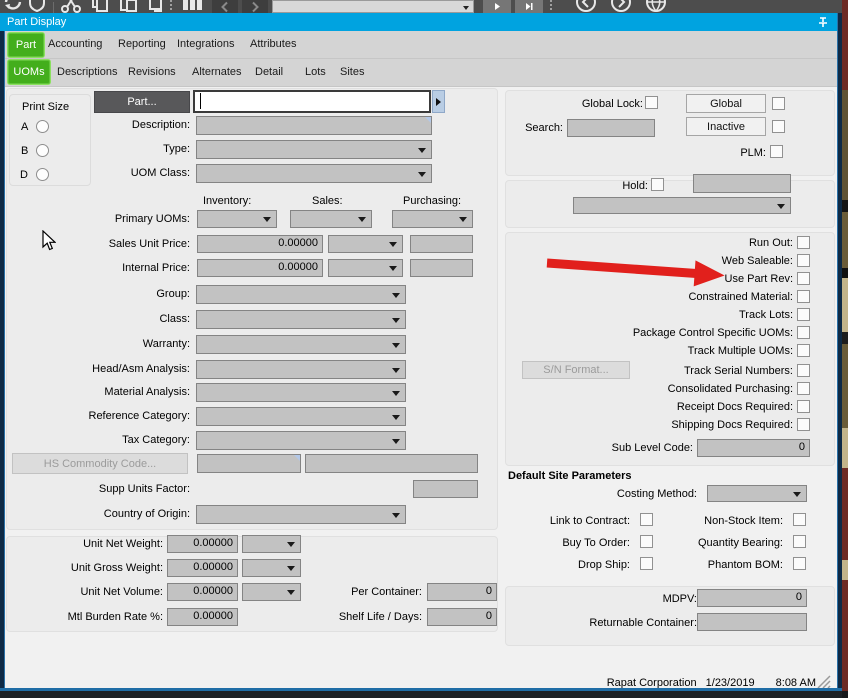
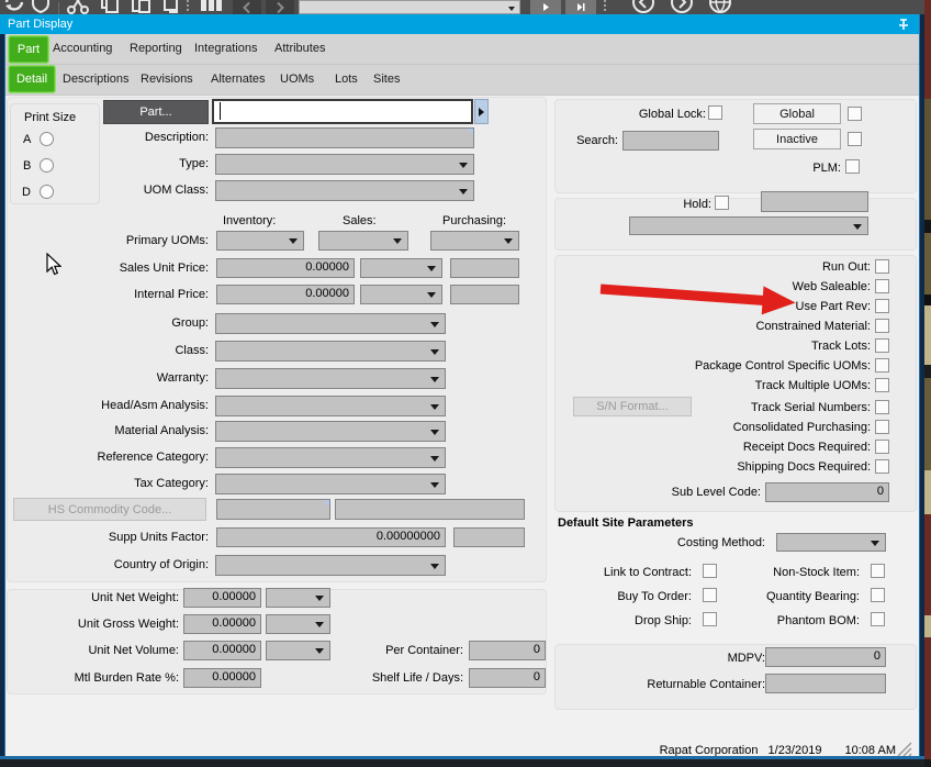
  Part Display
  Part
  Accounting
  Reporting
  Integrations
  Attributes
- UOMs
+ Detail
  Descriptions
  Revisions
  Alternates
- Detail
+ UOMs
  Lots
  Sites
  Print Size
  A
  B
  D
  Part...
  Description:
  Type:
  UOM Class:
  Inventory:
  Sales:
  Purchasing:
  Primary UOMs:
  Sales Unit Price:
  0.00000
  Internal Price:
  0.00000
  Group:
  Class:
  Warranty:
  Head/Asm Analysis:
  Material Analysis:
  Reference Category:
  Tax Category:
  HS Commodity Code...
  Supp Units Factor:
+ 0.00000000
  Country of Origin:
  Unit Net Weight:
  0.00000
  Unit Gross Weight:
  0.00000
  Unit Net Volume:
  0.00000
  Per Container:
  0
  Mtl Burden Rate %:
  0.00000
  Shelf Life / Days:
  0
  Global Lock:
  Global
  Search:
  Inactive
  PLM:
  Hold:
  Run Out:
  Web Saleable:
  Use Part Rev:
  Constrained Material:
  Track Lots:
  Package Control Specific UOMs:
  Track Multiple UOMs:
  S/N Format...
  Track Serial Numbers:
  Consolidated Purchasing:
  Receipt Docs Required:
  Shipping Docs Required:
  Sub Level Code:
  0
  Default Site Parameters
  Costing Method:
  Link to Contract:
  Non-Stock Item:
  Buy To Order:
  Quantity Bearing:
  Drop Ship:
  Phantom BOM:
  MDPV:
  0
  Returnable Container:
- Rapat Corporation 1/23/2019 8:08 AM
+ Rapat Corporation 1/23/2019 10:08 AM
